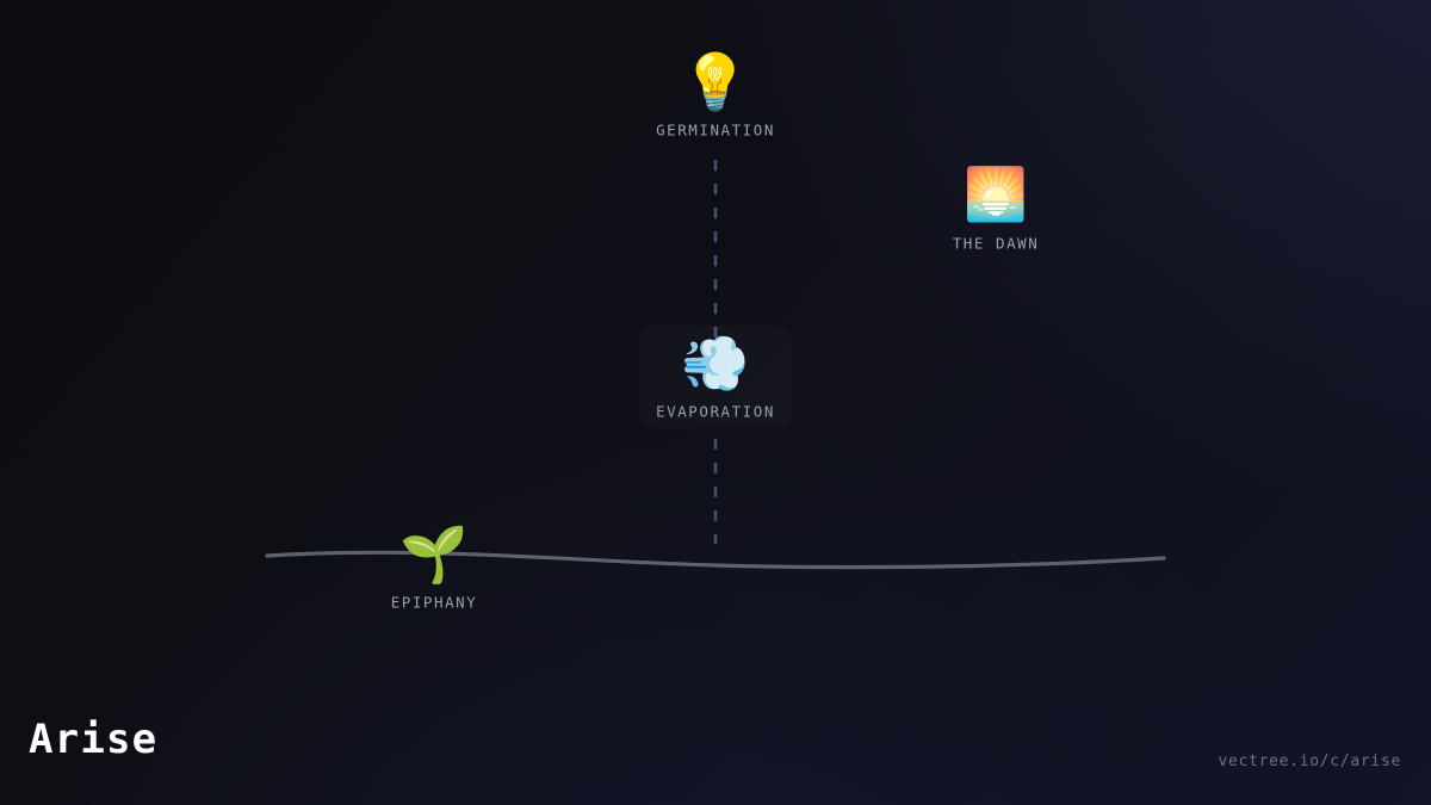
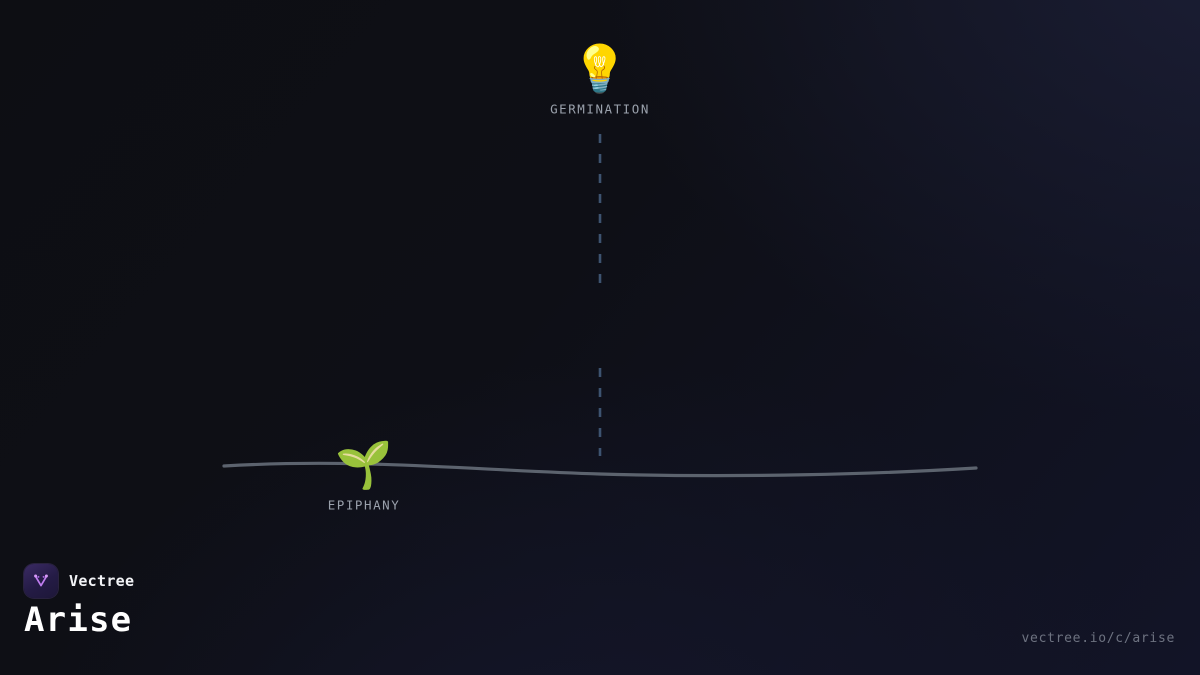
  💡
  GERMINATION
- 🌅
- THE DAWN
- 💨
- EVAPORATION
  🌱
  EPIPHANY
+ Vectree
  Arise
  vectree.io/c/arise
